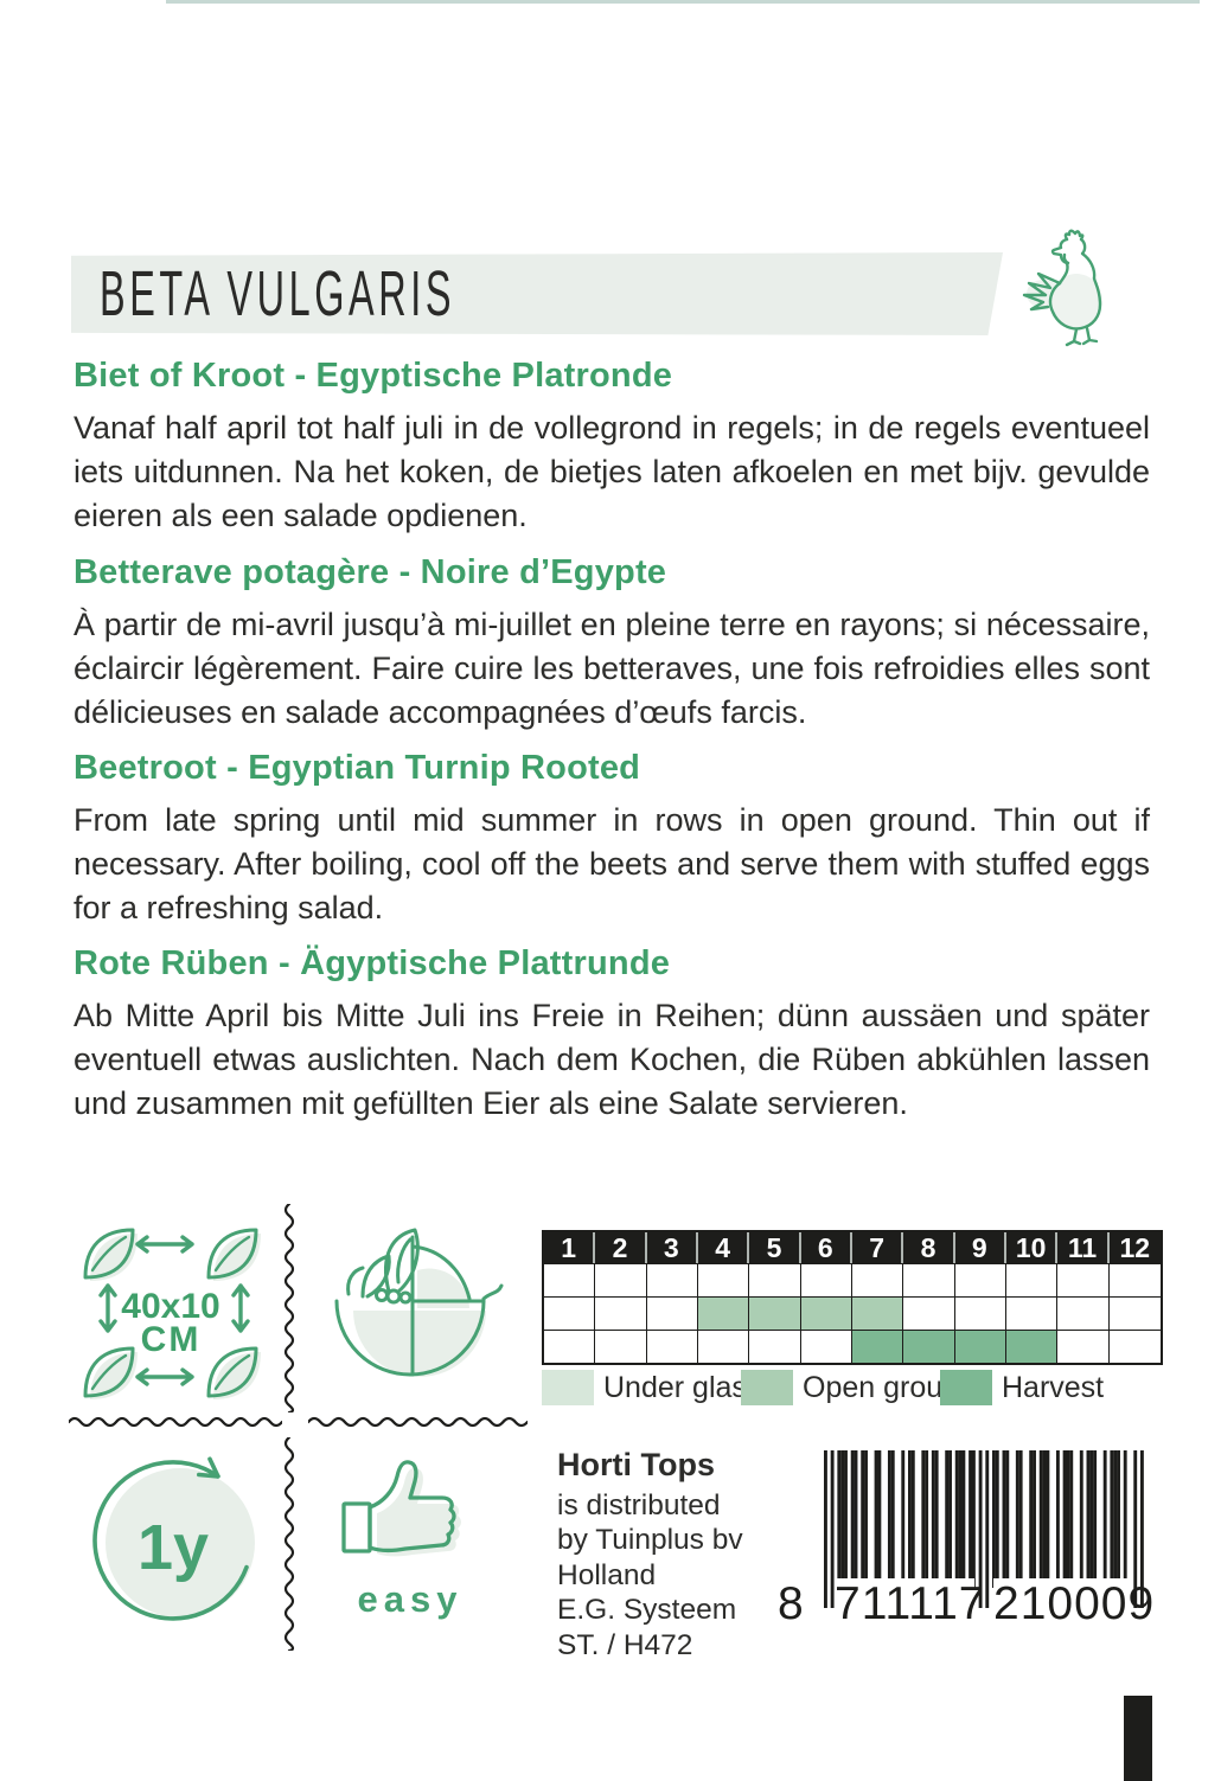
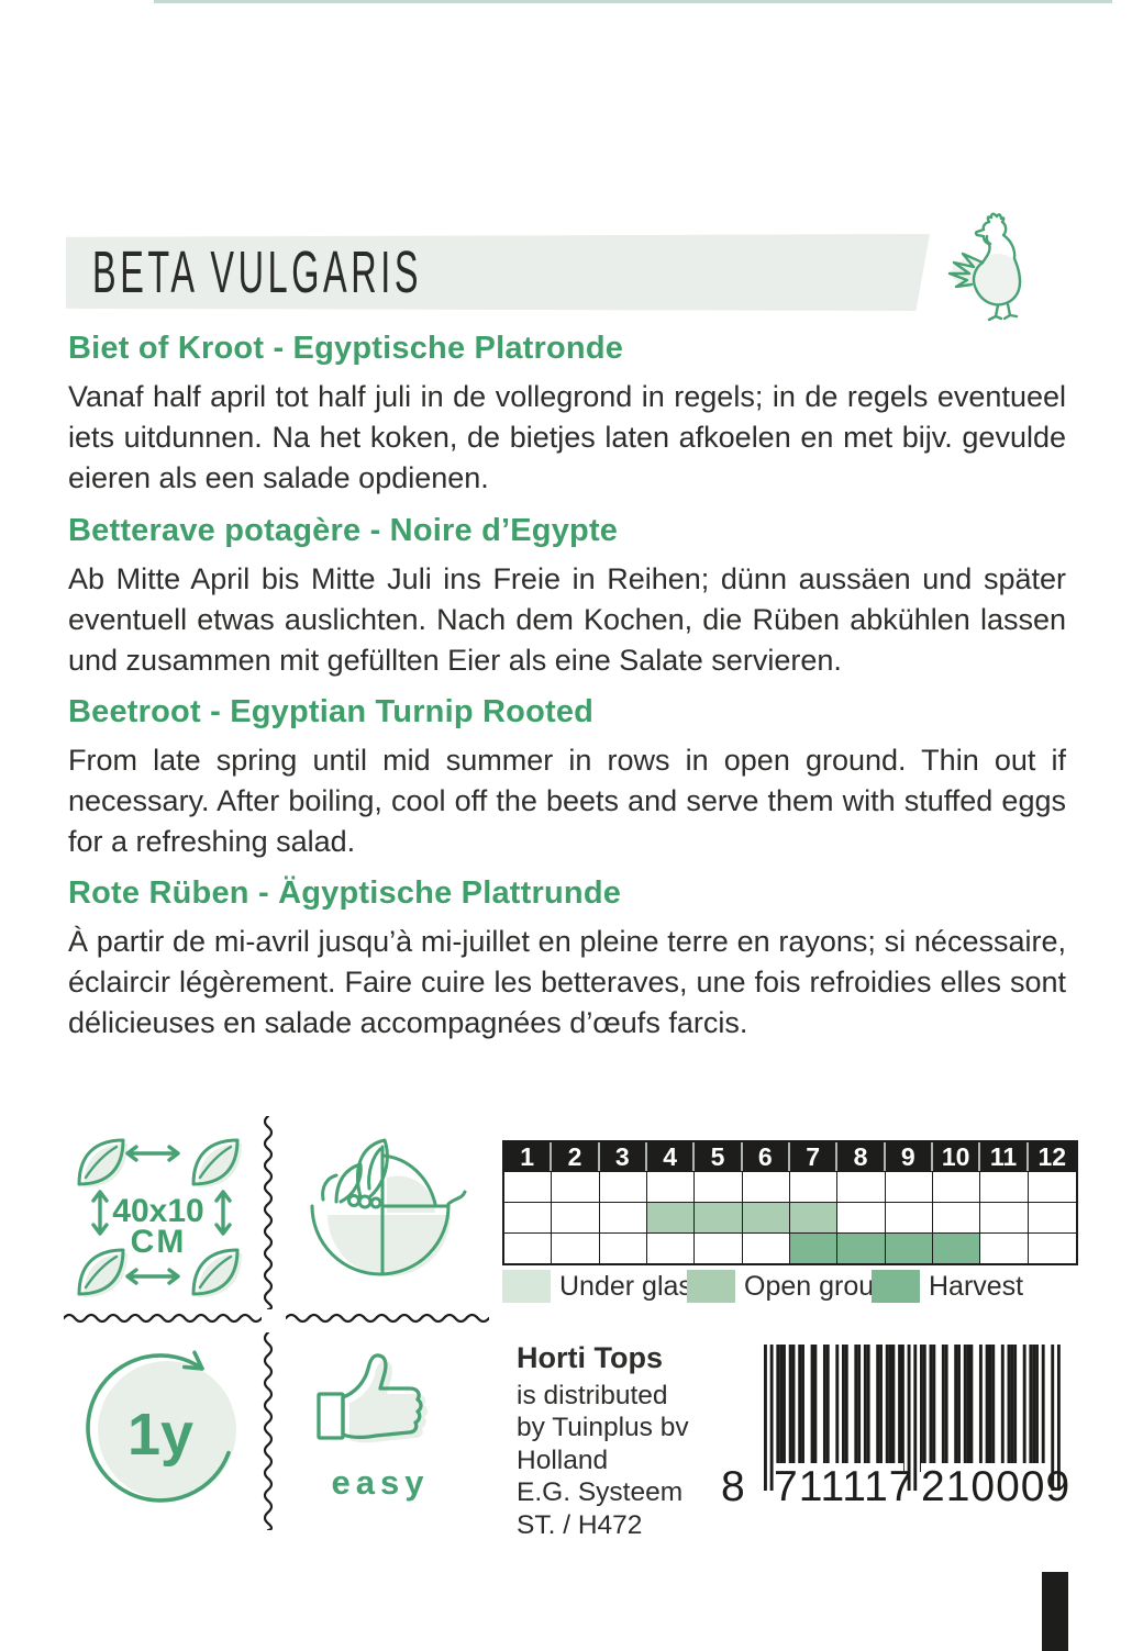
  BETA VULGARIS
  Biet of Kroot - Egyptische Platronde
  Vanaf half april tot half juli in de vollegrond in regels; in de regels eventueel iets uitdunnen. Na het koken, de bietjes laten afkoelen en met bijv. gevulde eieren als een salade opdienen.
  Betterave potagère - Noire d’Egypte
- À partir de mi-avril jusqu’à mi-juillet en pleine terre en rayons; si nécessaire, éclaircir légèrement. Faire cuire les betteraves, une fois refroidies elles sont délicieuses en salade accompagnées d’œufs farcis.
+ Ab Mitte April bis Mitte Juli ins Freie in Reihen; dünn aussäen und später eventuell etwas auslichten. Nach dem Kochen, die Rüben abkühlen lassen und zusammen mit gefüllten Eier als eine Salate servieren.
  Beetroot - Egyptian Turnip Rooted
  From late spring until mid summer in rows in open ground. Thin out if necessary. After boiling, cool off the beets and serve them with stuffed eggs for a refreshing salad.
  Rote Rüben - Ägyptische Plattrunde
- Ab Mitte April bis Mitte Juli ins Freie in Reihen; dünn aussäen und später eventuell etwas auslichten. Nach dem Kochen, die Rüben abkühlen lassen und zusammen mit gefüllten Eier als eine Salate servieren.
+ À partir de mi-avril jusqu’à mi-juillet en pleine terre en rayons; si nécessaire, éclaircir légèrement. Faire cuire les betteraves, une fois refroidies elles sont délicieuses en salade accompagnées d’œufs farcis.
  40x10
  CM
  1
  2
  3
  4
  5
  6
  7
  8
  9
  10
  11
  12
  Under glas
  Open grou
  Harvest
  1y
  easy
  Horti Tops
  is distributed
  by Tuinplus bv
  Holland
  E.G. Systeem
  ST. / H472
  8
  711117
  210009
